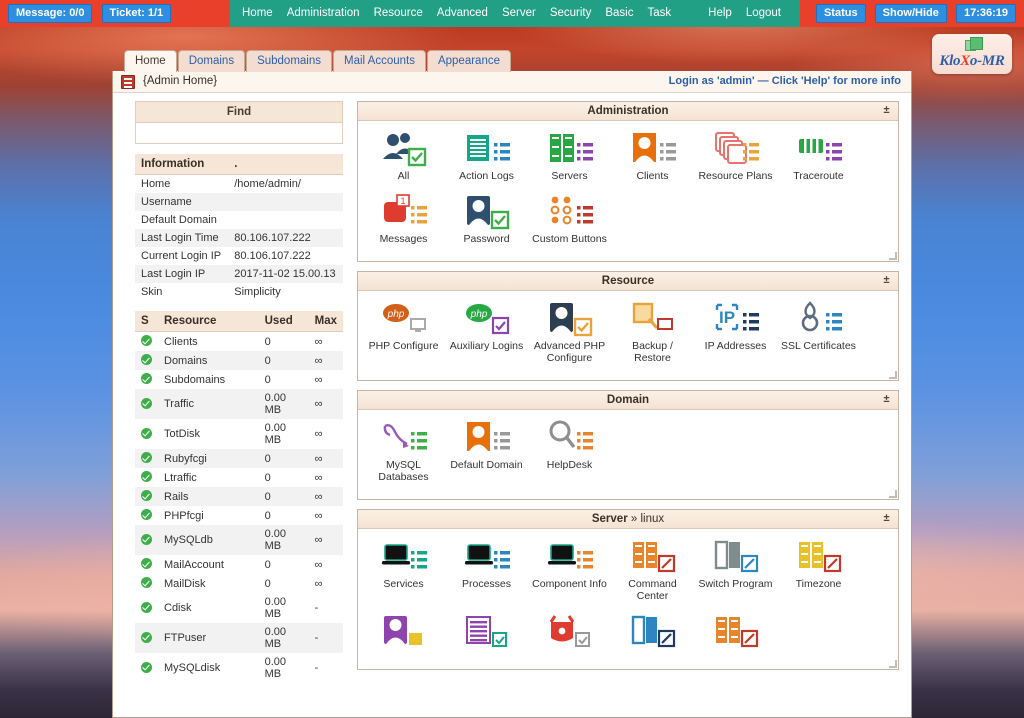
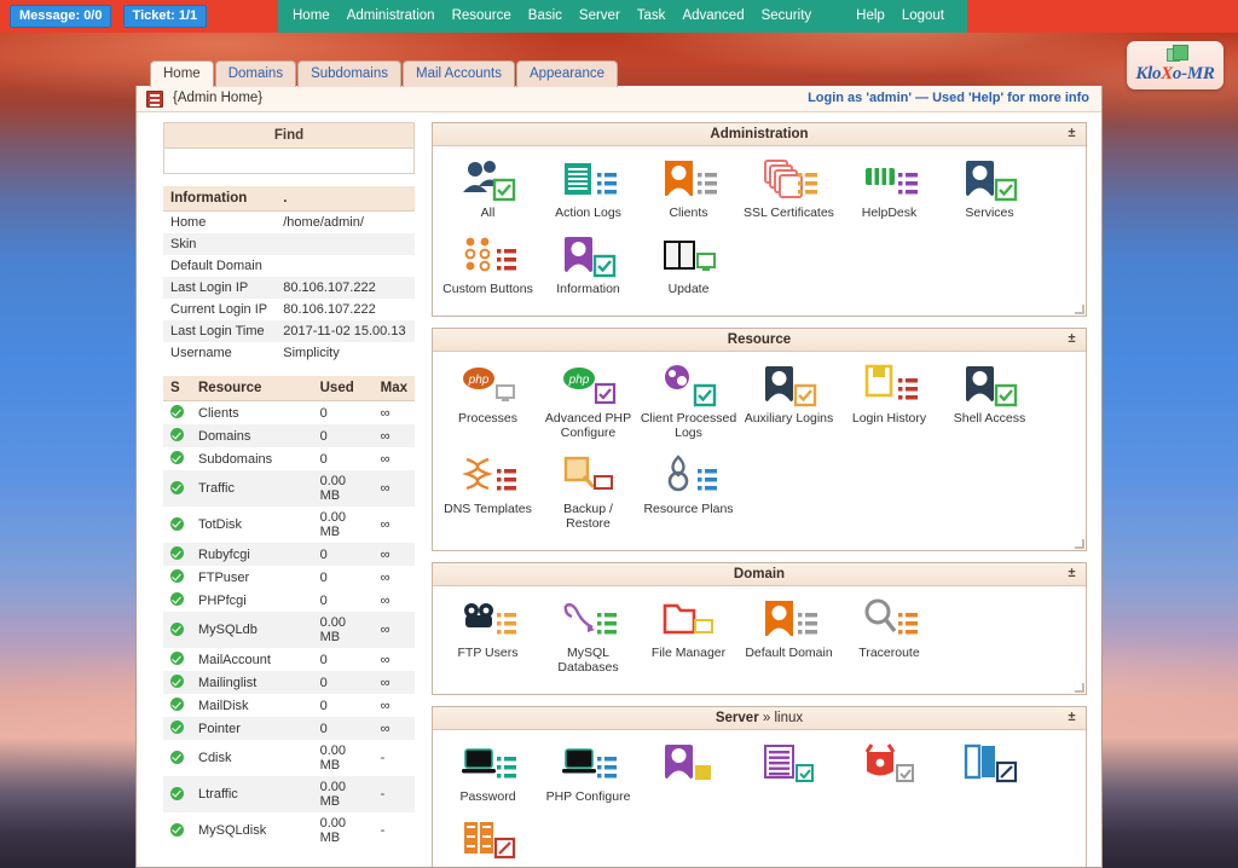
  Message: 0/0 Ticket: 1/1
  Home
  Administration
  Resource
- Advanced
+ Basic
  Server
- Security
+ Task
- Basic
+ Advanced
- Task
+ Security
  Help
  Logout
- Status Show/Hide 17:36:19
  KloXo-MR
  Home
  Domains
  Subdomains
  Mail Accounts
  Appearance
  {Admin Home}
- Login as 'admin' — Click 'Help' for more info
+ Login as 'admin' — Used 'Help' for more info
  Find
  Information	.
  Home	/home/admin/
- Username
+ Skin
  Default Domain
- Last Login Time	80.106.107.222
+ Last Login IP	80.106.107.222
  Current Login IP	80.106.107.222
- Last Login IP	2017-11-02 15.00.13
+ Last Login Time	2017-11-02 15.00.13
- Skin	Simplicity
+ Username	Simplicity
  S	Resource	Used	Max
  	Clients	0	∞
  	Domains	0	∞
  	Subdomains	0	∞
  	Traffic	0.00 MB	∞
  	TotDisk	0.00 MB	∞
  	Rubyfcgi	0	∞
- 	Ltraffic	0	∞
+ 	FTPuser	0	∞
- 	Rails	0	∞
  	PHPfcgi	0	∞
  	MySQLdb	0.00 MB	∞
  	MailAccount	0	∞
+ 	Mailinglist	0	∞
  	MailDisk	0	∞
+ 	Pointer	0	∞
  	Cdisk	0.00 MB	-
- 	FTPuser	0.00 MB	-
+ 	Ltraffic	0.00 MB	-
  	MySQLdisk	0.00 MB	-
  Administration
  ±
  All
  Action Logs
- Servers
  Clients
- Resource Plans
+ SSL Certificates
- Traceroute
+ HelpDesk
- 1
- Messages
- Password
+ Services
  Custom Buttons
+ Information
+ Update
  Resource
  ±
  php
- PHP Configure
+ Processes
  php
- Auxiliary Logins
+ Advanced PHP Configure
+ Client Processed Logs
- Advanced PHP Configure
+ Auxiliary Logins
+ Login History
+ Shell Access
+ DNS Templates
  Backup / Restore
- IP
- IP Addresses
- SSL Certificates
+ Resource Plans
  Domain
  ±
+ FTP Users
  MySQL Databases
+ File Manager
  Default Domain
- HelpDesk
+ Traceroute
  Server » linux
  ±
- Services
+ Password
- Processes
+ PHP Configure
- Component Info
- Command Center
- Switch Program
- Timezone
